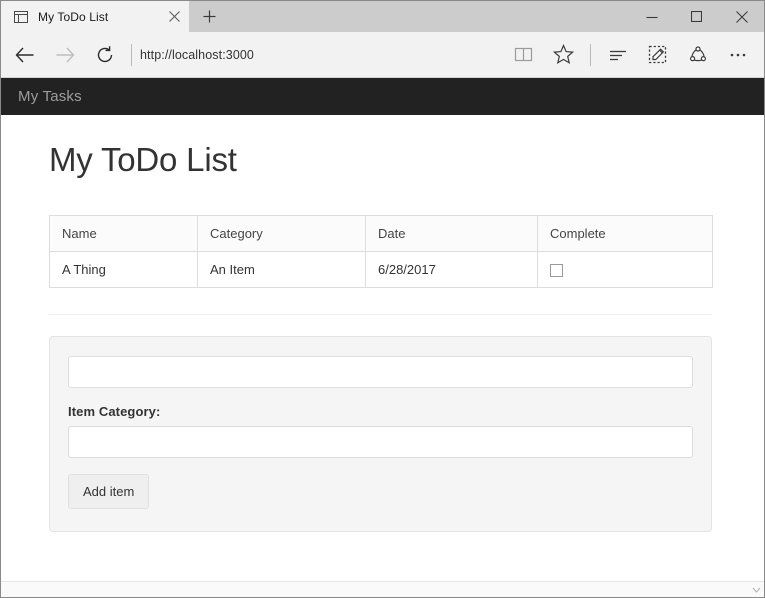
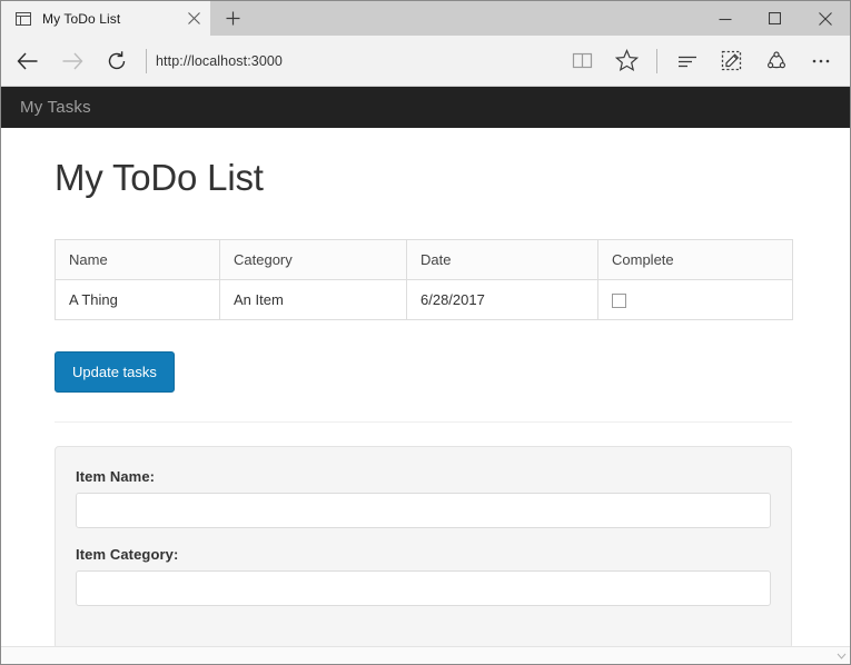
  My ToDo List
  http://localhost:3000
  My Tasks
  My ToDo List
  Name	Category	Date	Complete
  A Thing	An Item	6/28/2017
+ Update tasks
+ Item Name:
  Item Category:
- Add item
